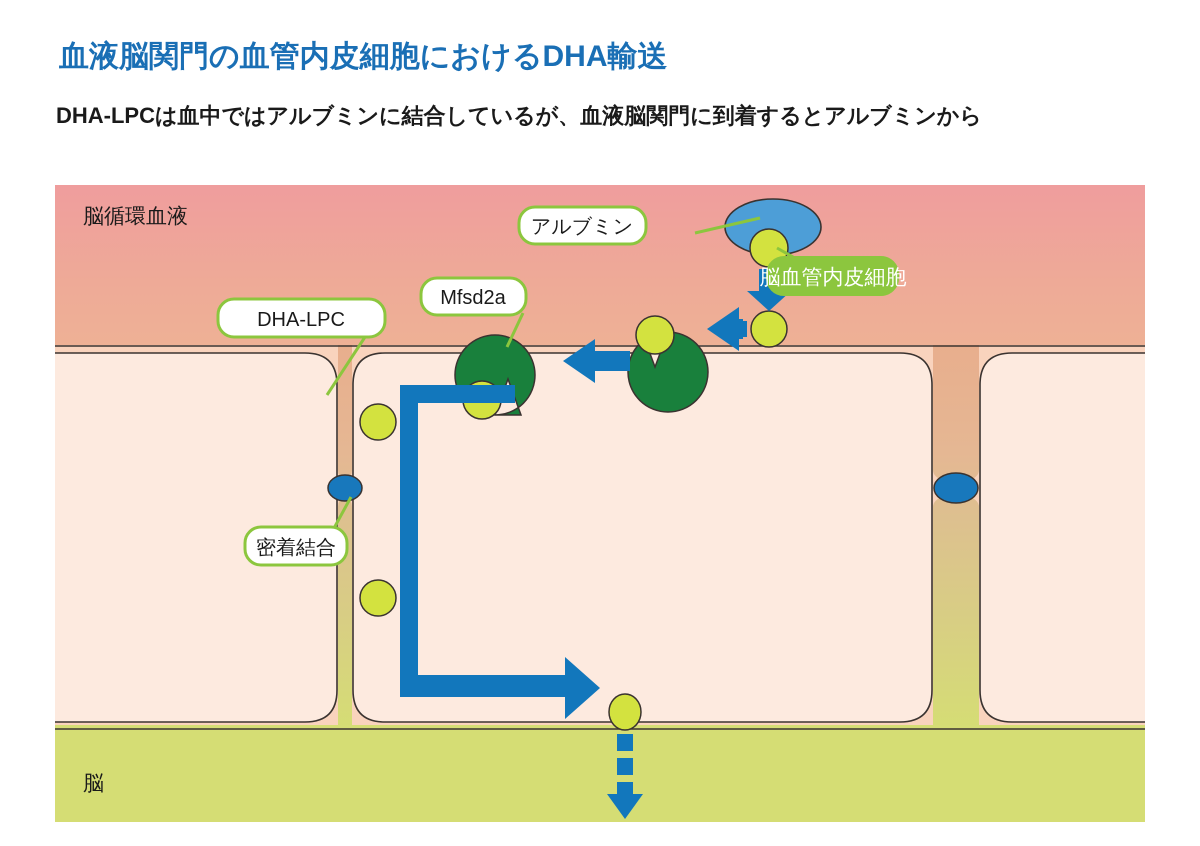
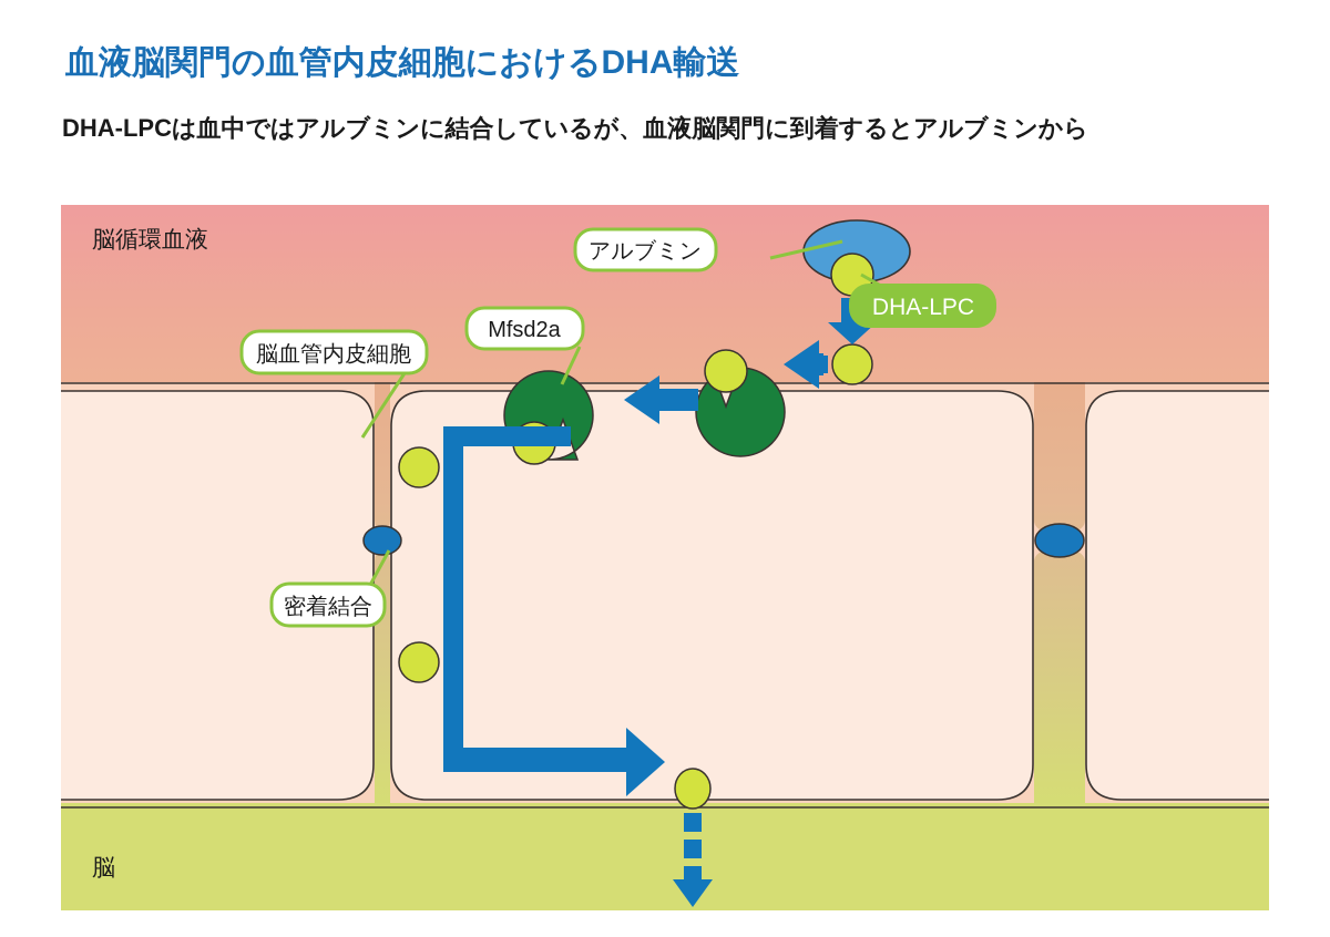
  血液脳関門の血管内皮細胞におけるDHA輸送
  DHA-LPCは血中ではアルブミンに結合しているが、血液脳関門に到着するとアルブミンから
  脳循環血液
  脳
  アルブミン
- 脳血管内皮細胞
+ DHA-LPC
  Mfsd2a
- DHA-LPC
+ 脳血管内皮細胞
  密着結合
